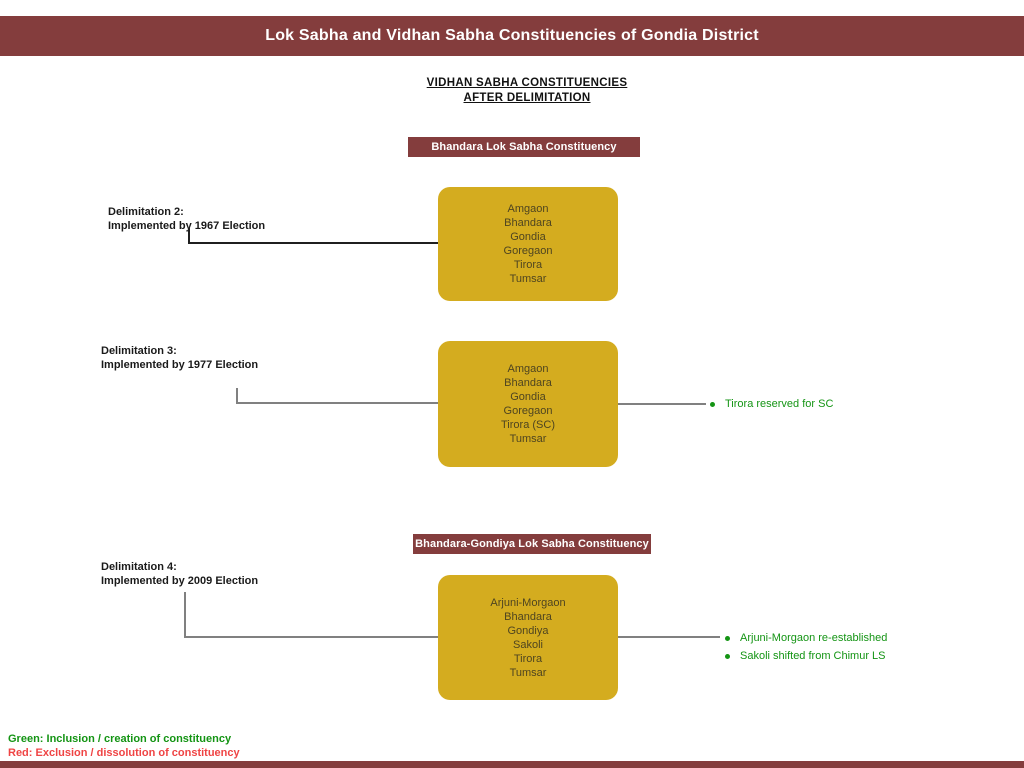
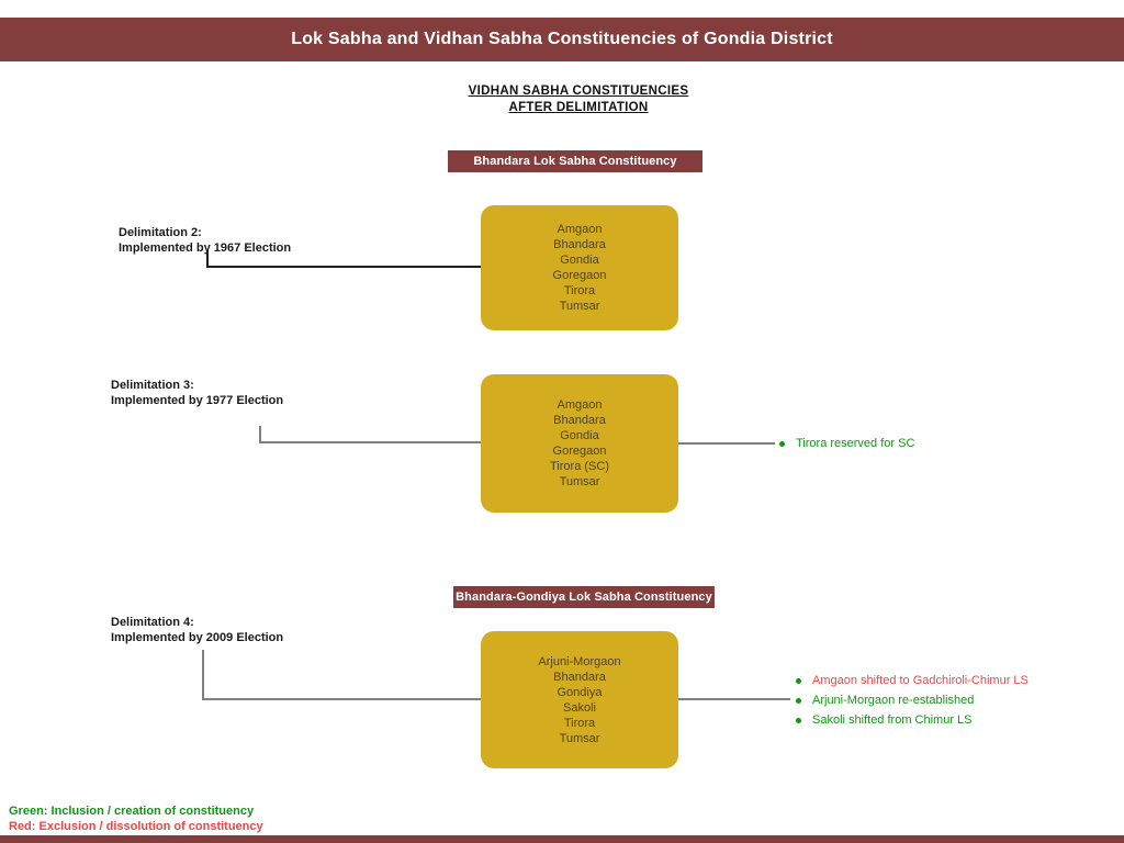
  Lok Sabha and Vidhan Sabha Constituencies of Gondia District
  VIDHAN SABHA CONSTITUENCIES
  AFTER DELIMITATION
  Bhandara Lok Sabha Constituency
  Bhandara-Gondiya Lok Sabha Constituency
  Delimitation 2:
  Implemented by 1967 Election
  Delimitation 3:
  Implemented by 1977 Election
  Delimitation 4:
  Implemented by 2009 Election
  Amgaon
  Bhandara
  Gondia
  Goregaon
  Tirora
  Tumsar
  Amgaon
  Bhandara
  Gondia
  Goregaon
  Tirora (SC)
  Tumsar
  Arjuni-Morgaon
  Bhandara
  Gondiya
  Sakoli
  Tirora
  Tumsar
  Tirora reserved for SC
+ Amgaon shifted to Gadchiroli-Chimur LS
  Arjuni-Morgaon re-established
  Sakoli shifted from Chimur LS
  Green: Inclusion / creation of constituency
  Red: Exclusion / dissolution of constituency
